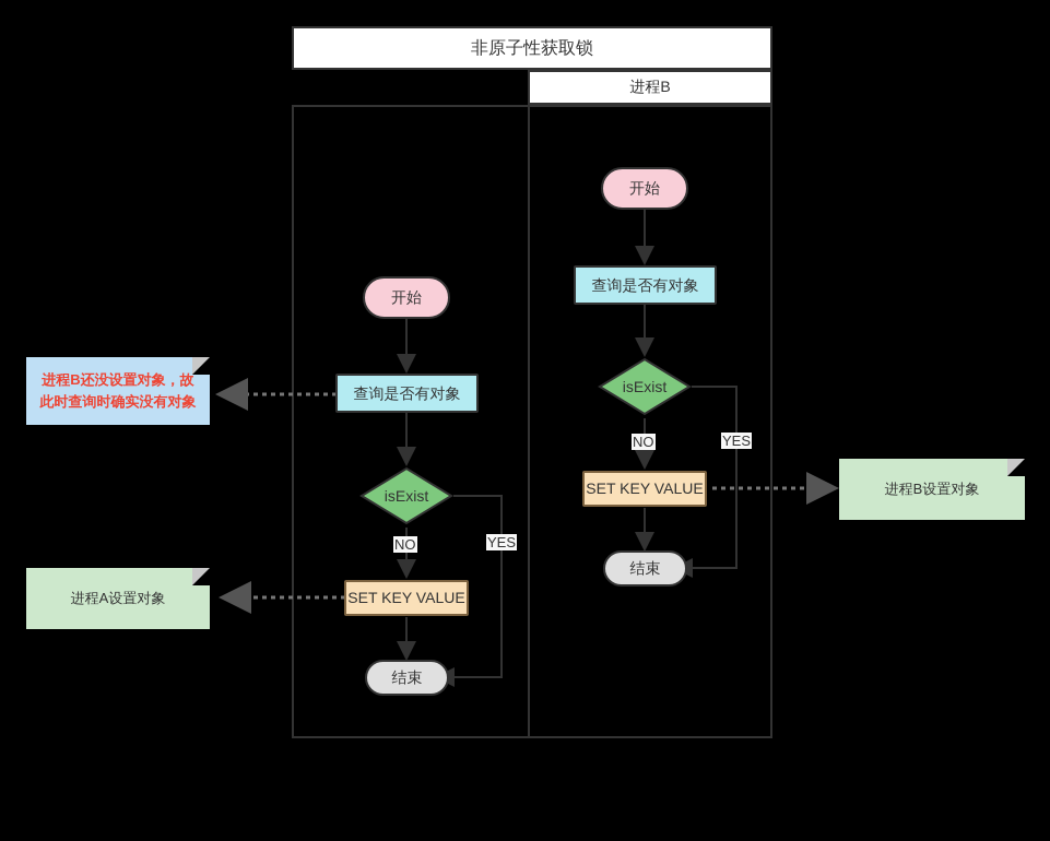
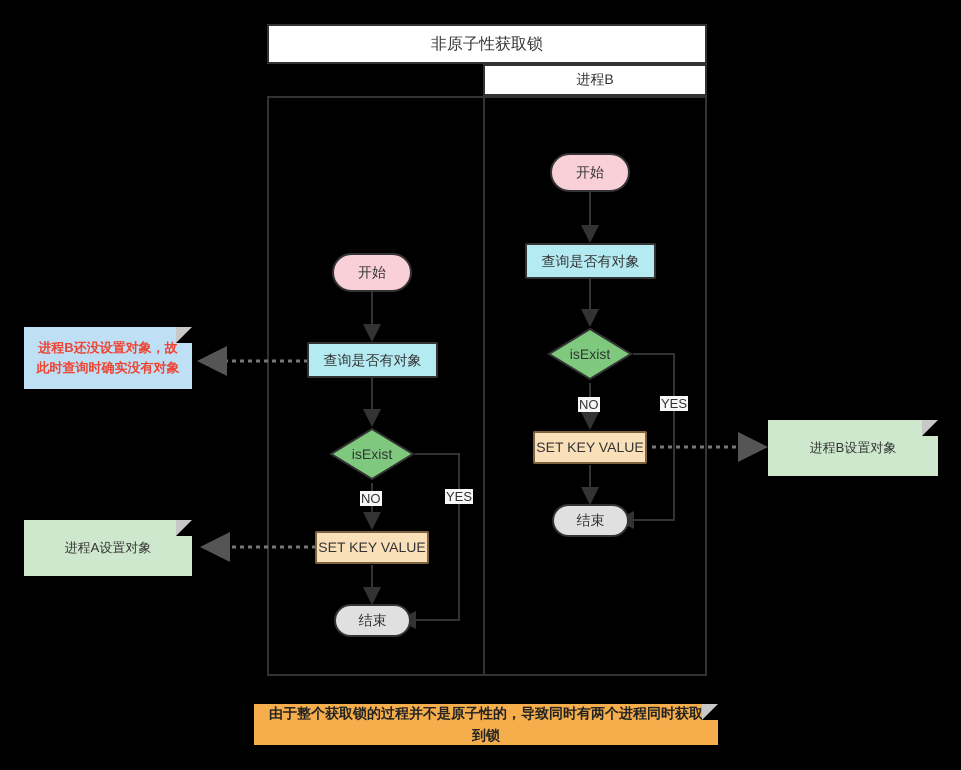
  非原子性获取锁
  进程B
  开始
  查询是否有对象
  isExist
  NO
  YES
  SET KEY VALUE
  结束
  开始
  查询是否有对象
  isExist
  NO
  YES
  SET KEY VALUE
  结束
  进程B还没设置对象，故此时查询时确实没有对象
  进程A设置对象
  进程B设置对象
+ 由于整个获取锁的过程并不是原子性的，导致同时有两个进程同时获取到锁
